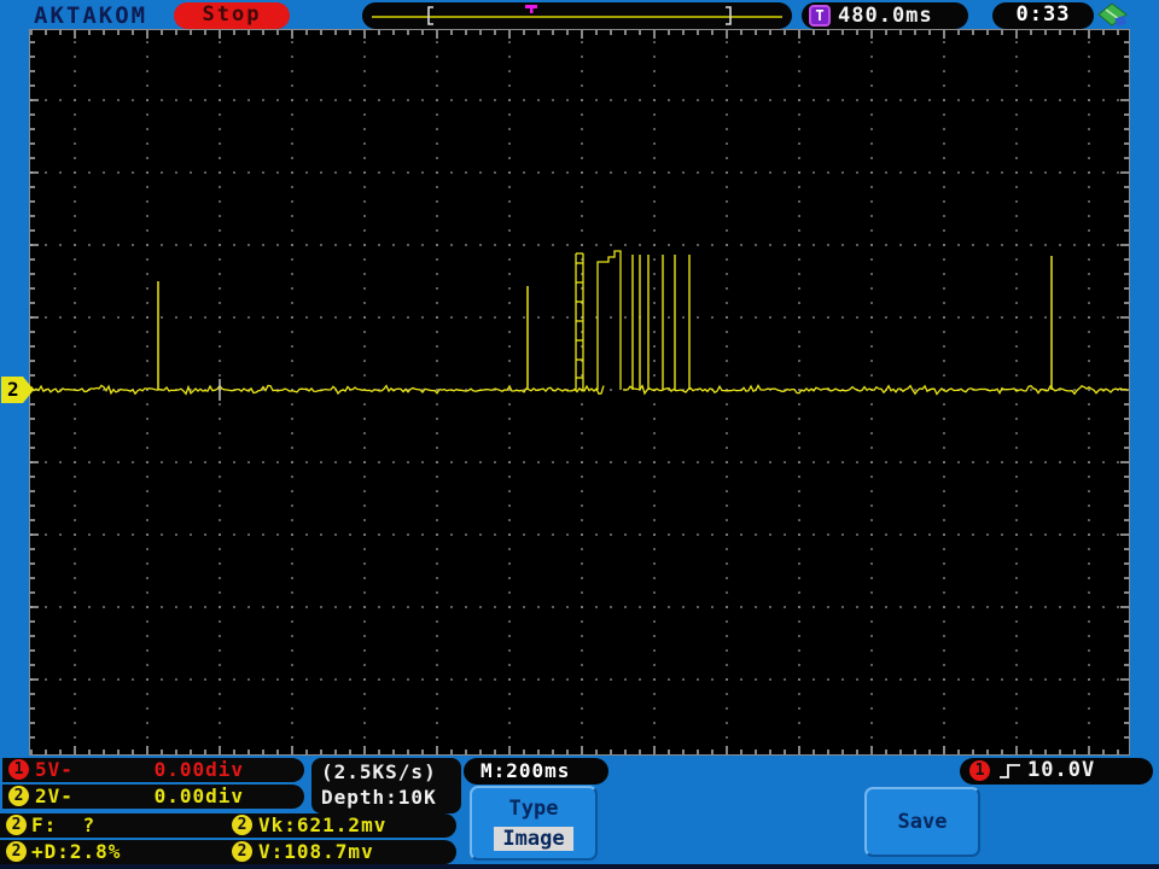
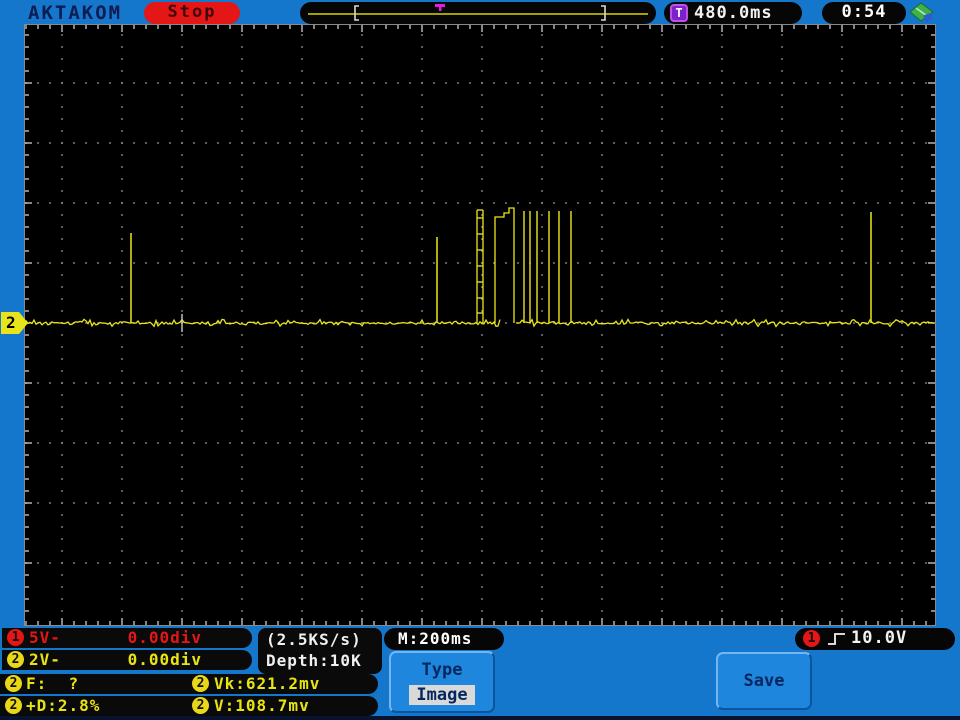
  AKTAKOM
  Stop
  T
  480.0ms
- 0:33
+ 0:54
  2
  1
  5V-
  0.00div
  2
  2V-
  0.00div
  (2.5KS/s)
  Depth:10K
  M:200ms
  1
  10.0V
  2
  F: ?
  2
  Vk:621.2mv
  2
  +D:2.8%
  2
  V:108.7mv
  Type
  Image
  Save
